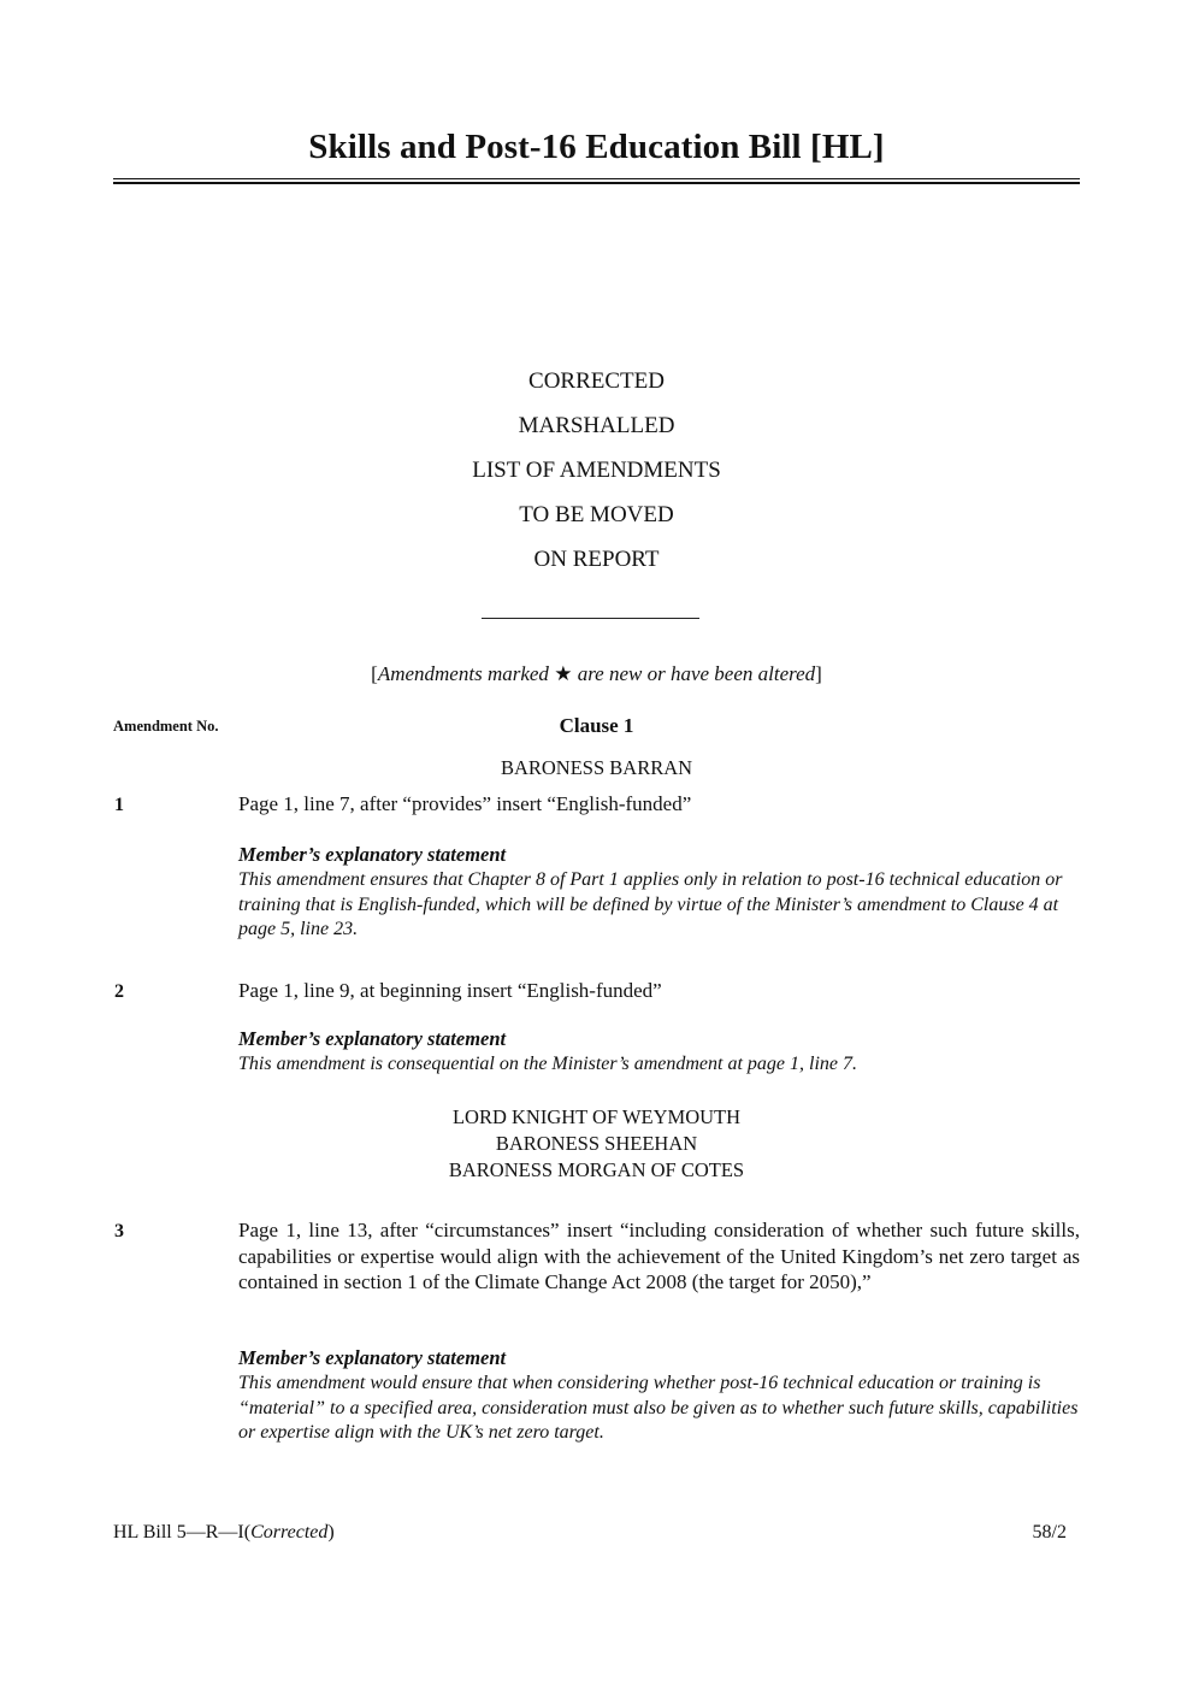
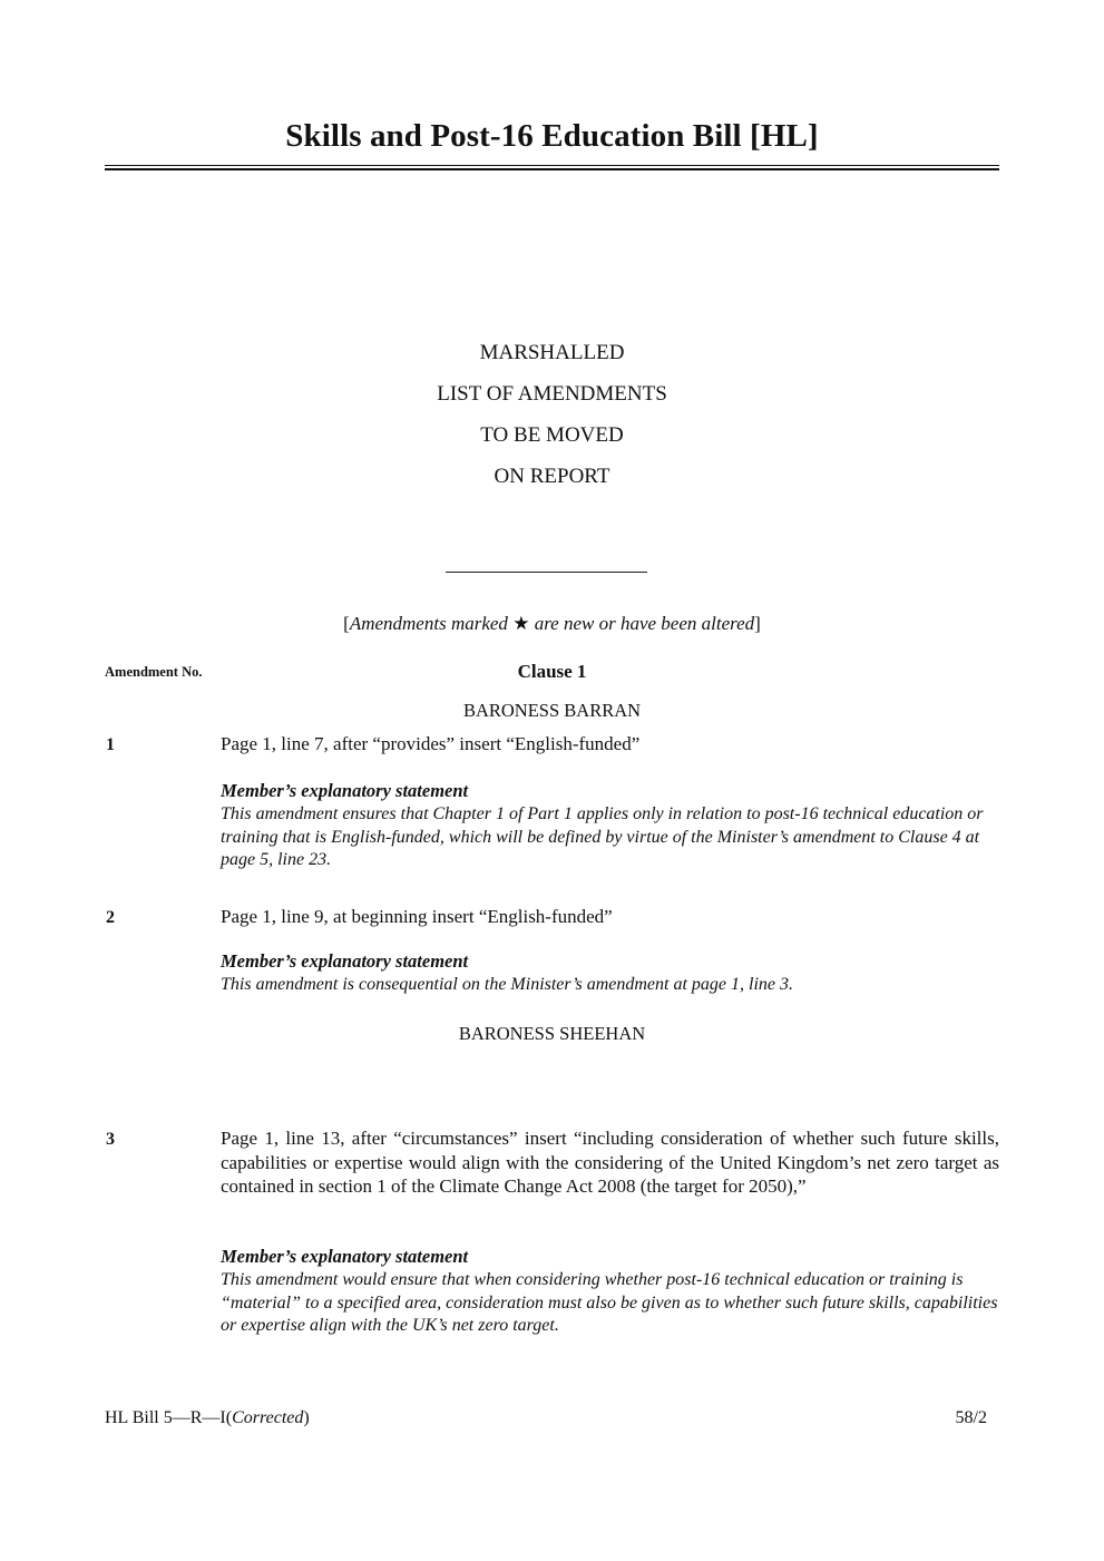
  Skills and Post-16 Education Bill [HL]
- CORRECTED
  MARSHALLED
  LIST OF AMENDMENTS
  TO BE MOVED
  ON REPORT
  [Amendments marked ★ are new or have been altered]
  Amendment No.
  Clause 1
  BARONESS BARRAN
  1
  Page 1, line 7, after “provides” insert “English-funded”
  Member’s explanatory statement
- This amendment ensures that Chapter 8 of Part 1 applies only in relation to post-16 technical education or training that is English-funded, which will be defined by virtue of the Minister’s amendment to Clause 4 at page 5, line 23.
+ This amendment ensures that Chapter 1 of Part 1 applies only in relation to post-16 technical education or training that is English-funded, which will be defined by virtue of the Minister’s amendment to Clause 4 at page 5, line 23.
  2
  Page 1, line 9, at beginning insert “English-funded”
  Member’s explanatory statement
- This amendment is consequential on the Minister’s amendment at page 1, line 7.
+ This amendment is consequential on the Minister’s amendment at page 1, line 3.
- LORD KNIGHT OF WEYMOUTH
  BARONESS SHEEHAN
- BARONESS MORGAN OF COTES
  3
- Page 1, line 13, after “circumstances” insert “including consideration of whether such future skills, capabilities or expertise would align with the achievement of the United Kingdom’s net zero target as contained in section 1 of the Climate Change Act 2008 (the target for 2050),”
+ Page 1, line 13, after “circumstances” insert “including consideration of whether such future skills, capabilities or expertise would align with the considering of the United Kingdom’s net zero target as contained in section 1 of the Climate Change Act 2008 (the target for 2050),”
  Member’s explanatory statement
  This amendment would ensure that when considering whether post-16 technical education or training is “material” to a specified area, consideration must also be given as to whether such future skills, capabilities or expertise align with the UK’s net zero target.
  HL Bill 5—R—I(Corrected)
  58/2
